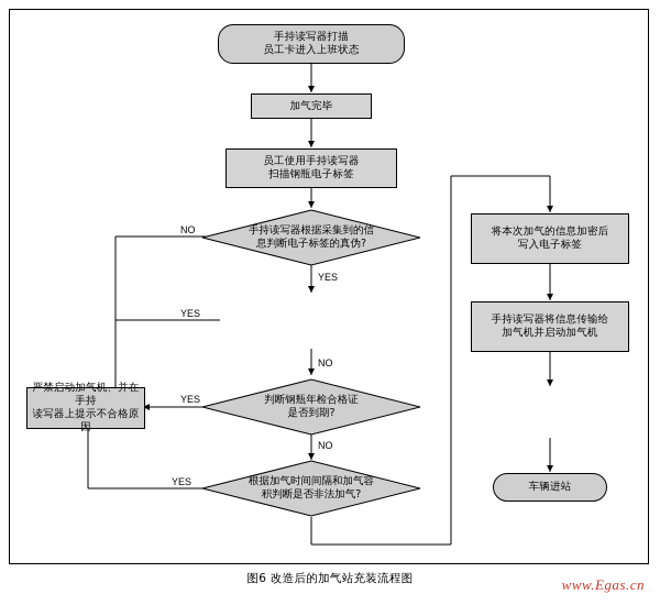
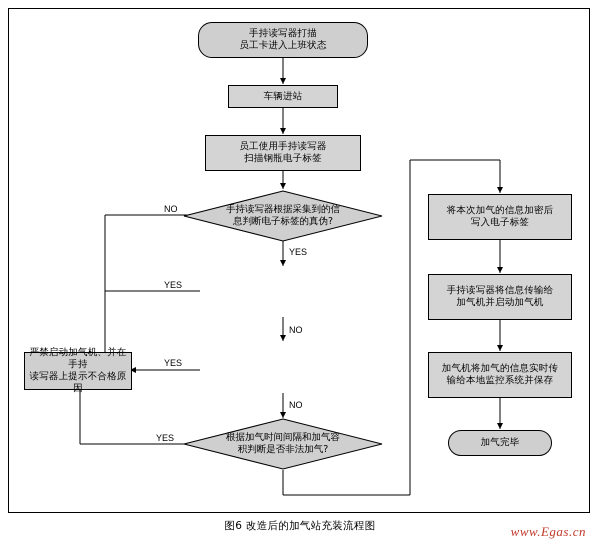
  手持读写器打描
  员工卡进入上班状态
- 加气完毕
+ 车辆进站
  员工使用手持读写器
  扫描钢瓶电子标签
  手持读写器根据采集到的信
  息判断电子标签的真伪?
- 判断钢瓶年检合格证
- 是否到期?
  根据加气时间间隔和加气容
  积判断是否非法加气?
  严禁启动加气机、并在手持
  读写器上提示不合格原因
  将本次加气的信息加密后
  写入电子标签
  手持读写器将信息传输给
  加气机并启动加气机
+ 加气机将加气的信息实时传
+ 输给本地监控系统并保存
- 车辆进站
+ 加气完毕
  NO
  YES
  YES
  NO
  YES
  NO
  YES
  图6 改造后的加气站充装流程图
  www.Egas.cn
